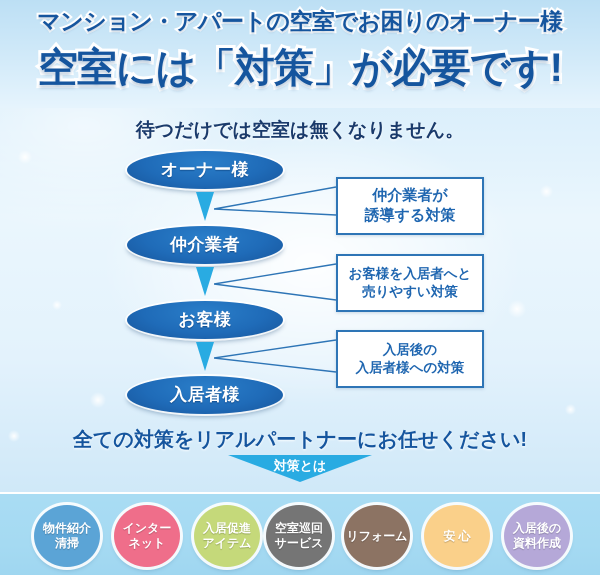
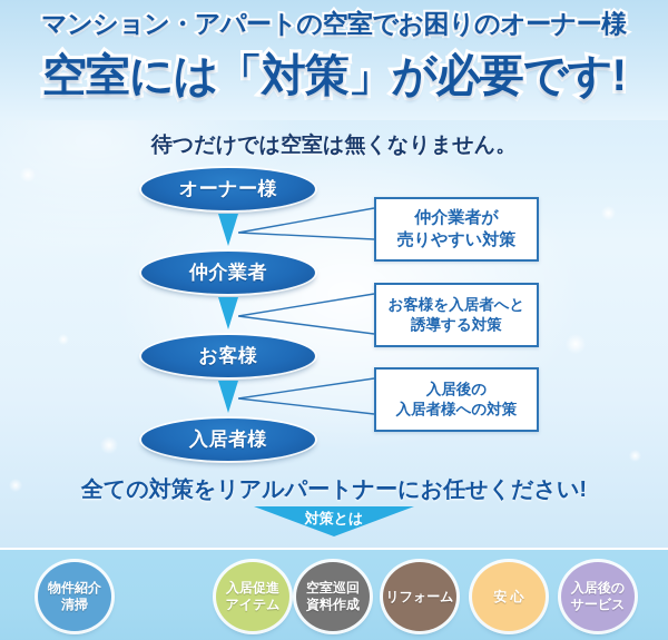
  マンション・アパートの空室でお困りのオーナー様
  空室には「対策」が必要です!
  待つだけでは空室は無くなりません。
  オーナー様
  仲介業者
  お客様
  入居者様
  仲介業者が
- 誘導する対策
+ 売りやすい対策
  お客様を入居者へと
- 売りやすい対策
+ 誘導する対策
  入居後の
  入居者様への対策
  全ての対策をリアルパートナーにお任せください!
  対策とは
  物件紹介
  清掃
- インター
- ネット
  入居促進
  アイテム
  空室巡回
- サービス
+ 資料作成
  リフォーム
  安 心
  入居後の
- 資料作成
+ サービス
